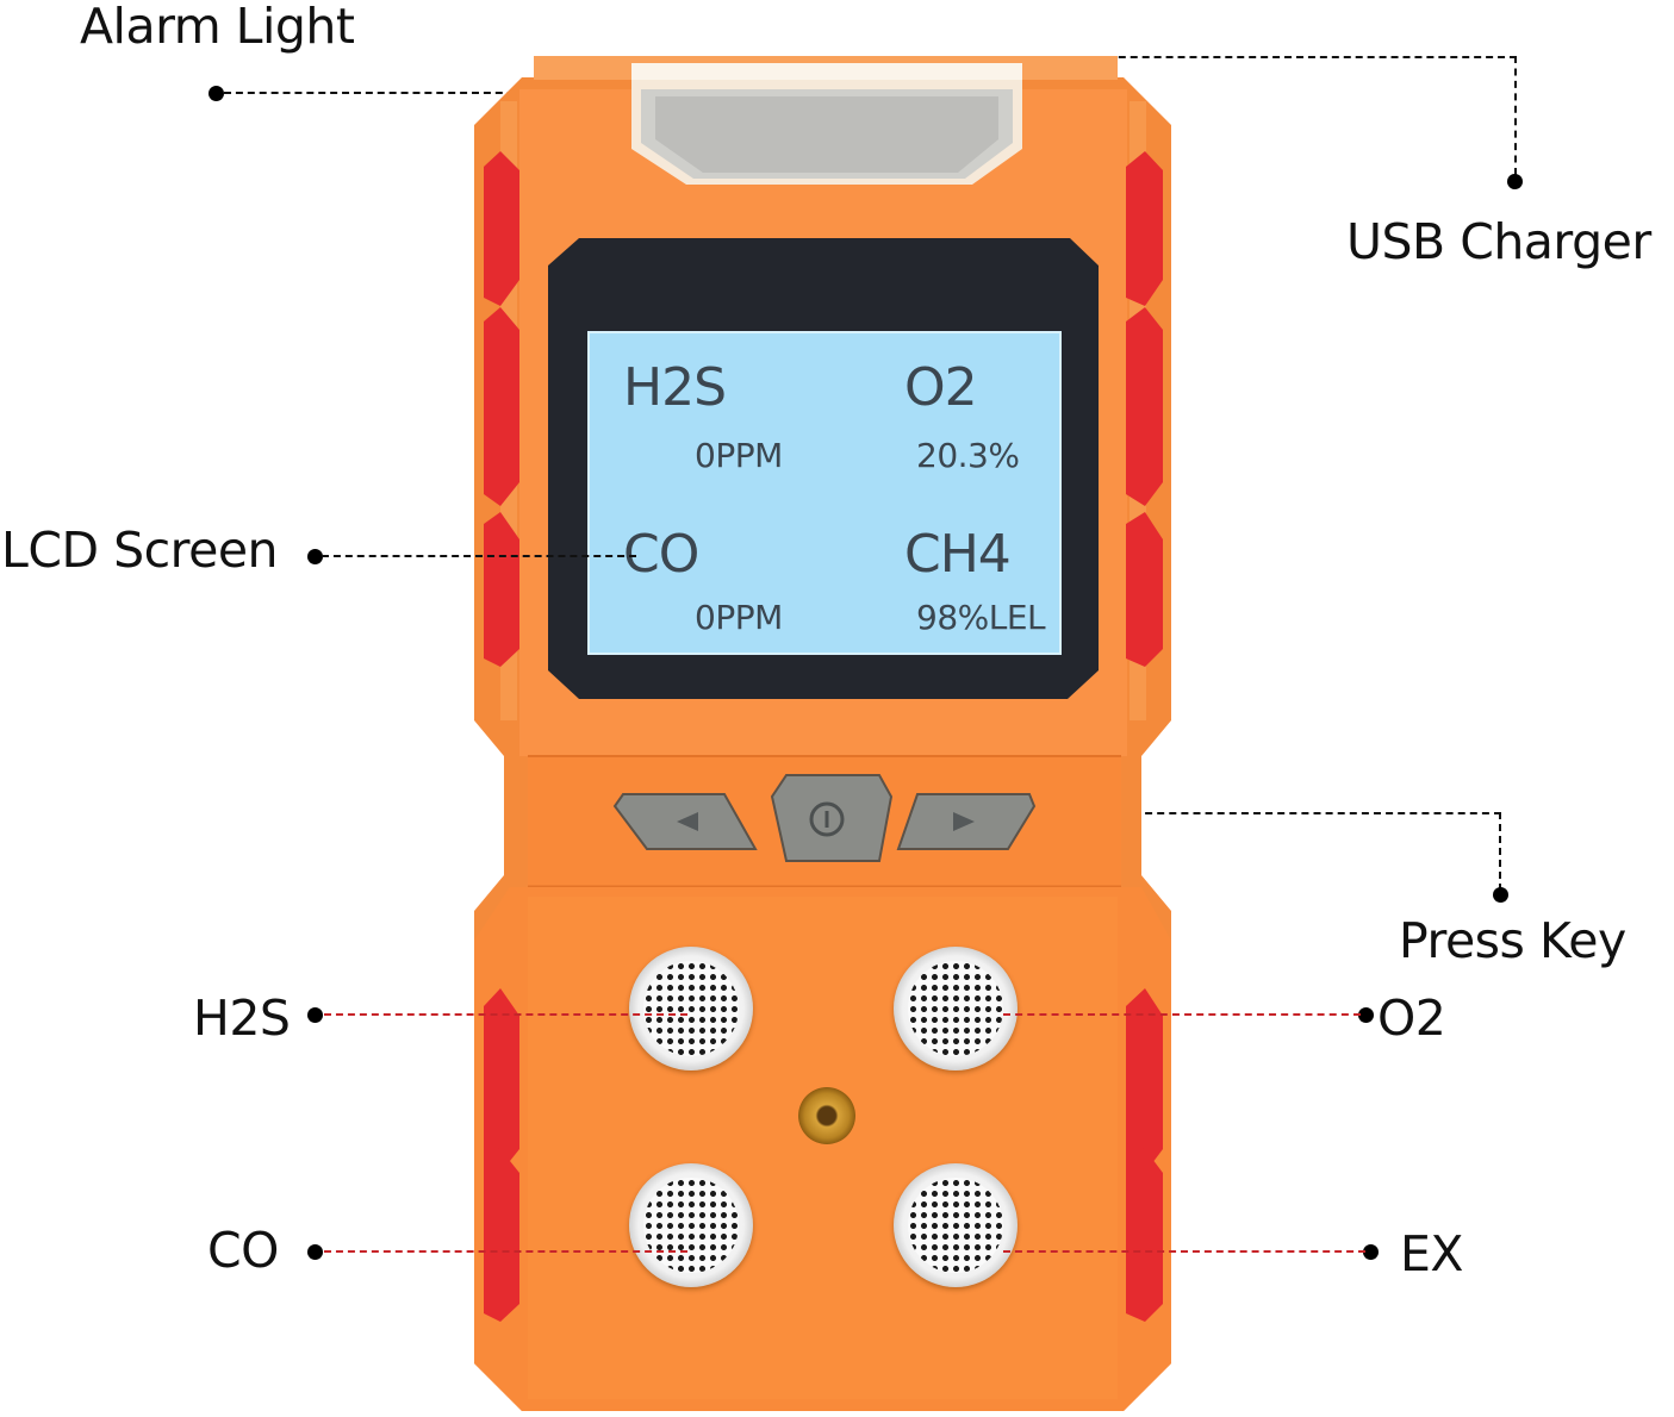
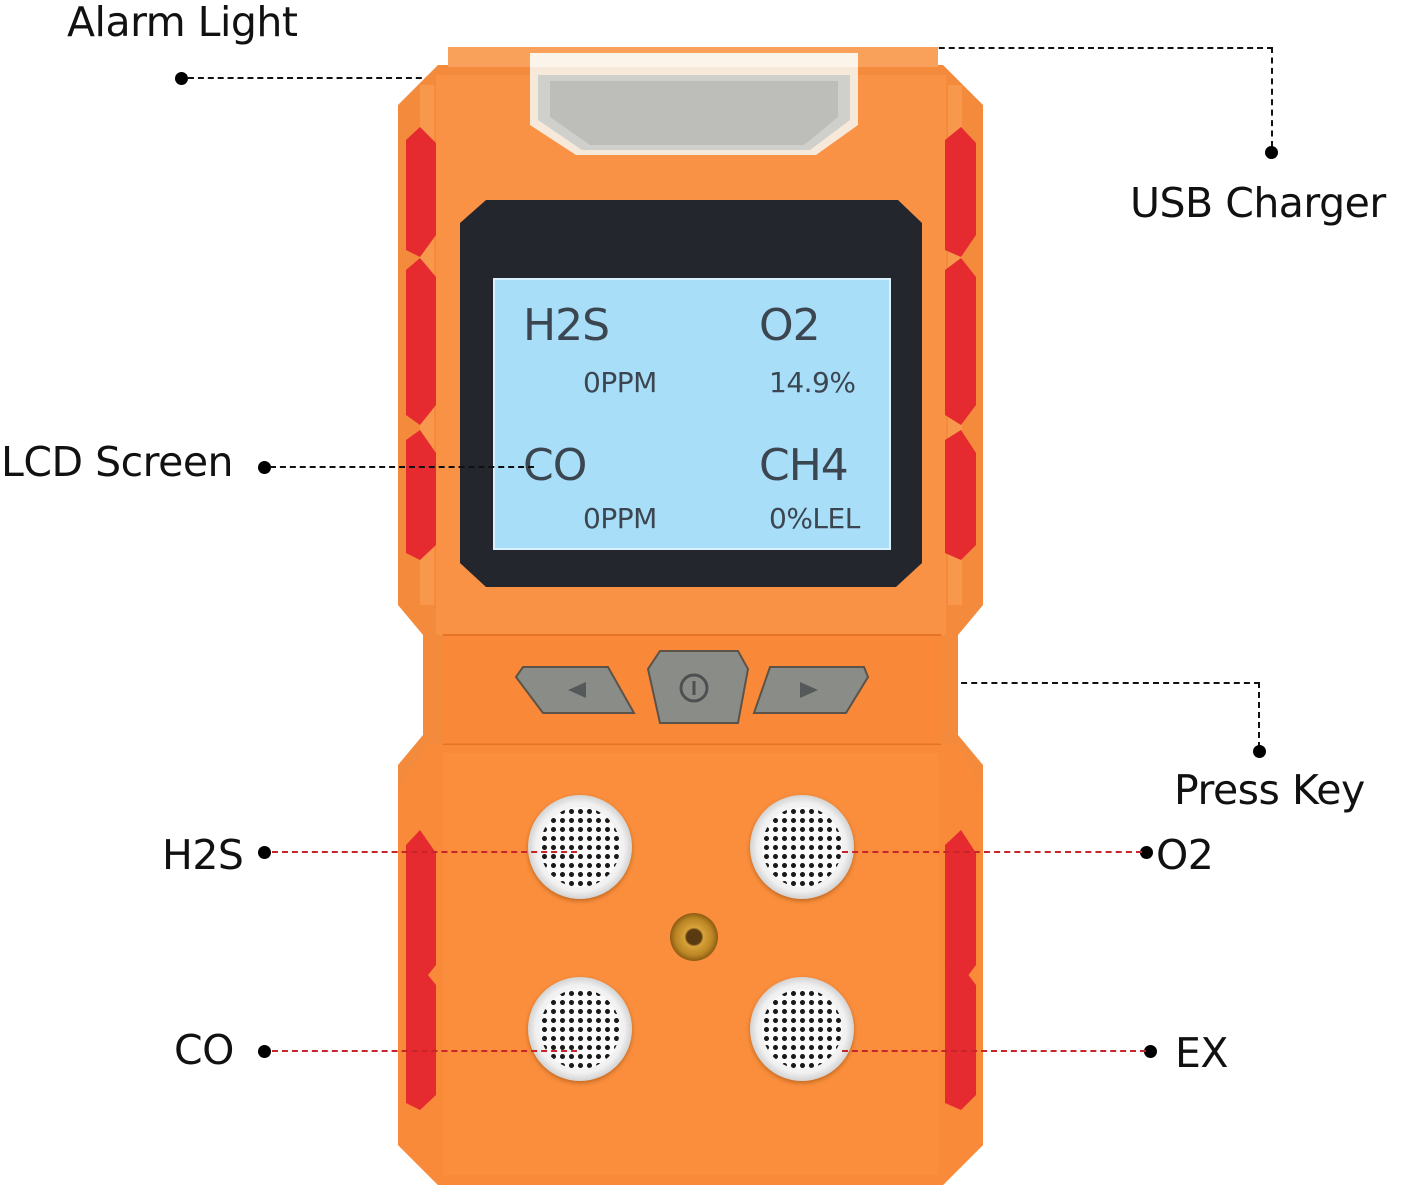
  Alarm Light
  USB Charger
  LCD Screen
  Press Key
  H2S
  O2
  CO
  EX
  H2S
  0PPM
  O2
- 20.3%
+ 14.9%
  CO
  0PPM
  CH4
- 98%LEL
+ 0%LEL
